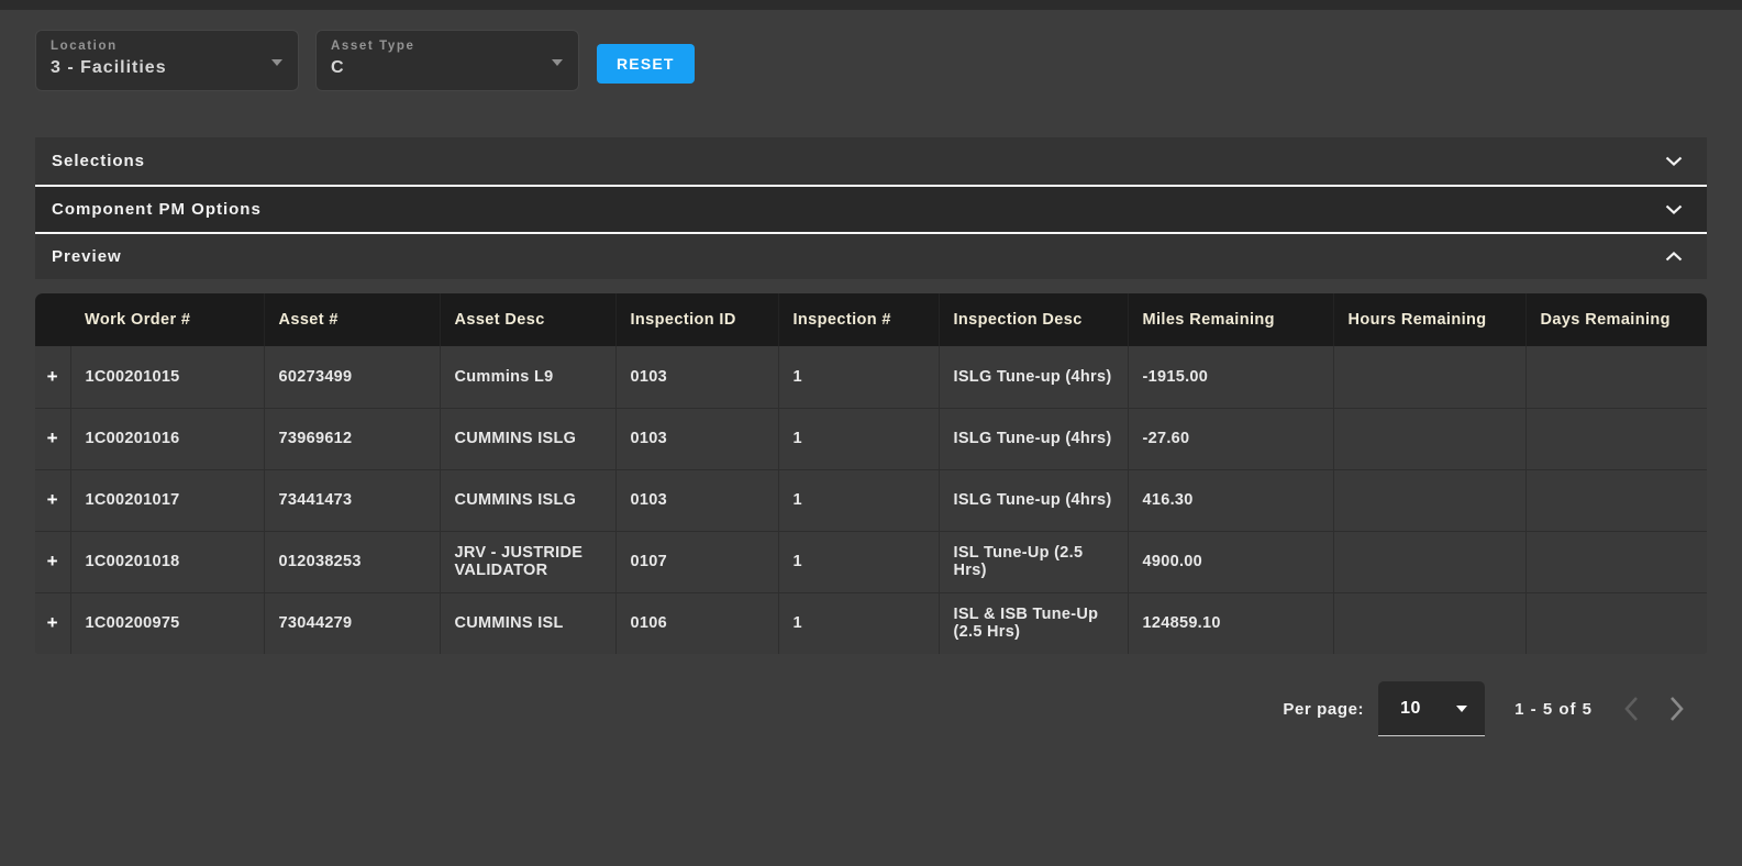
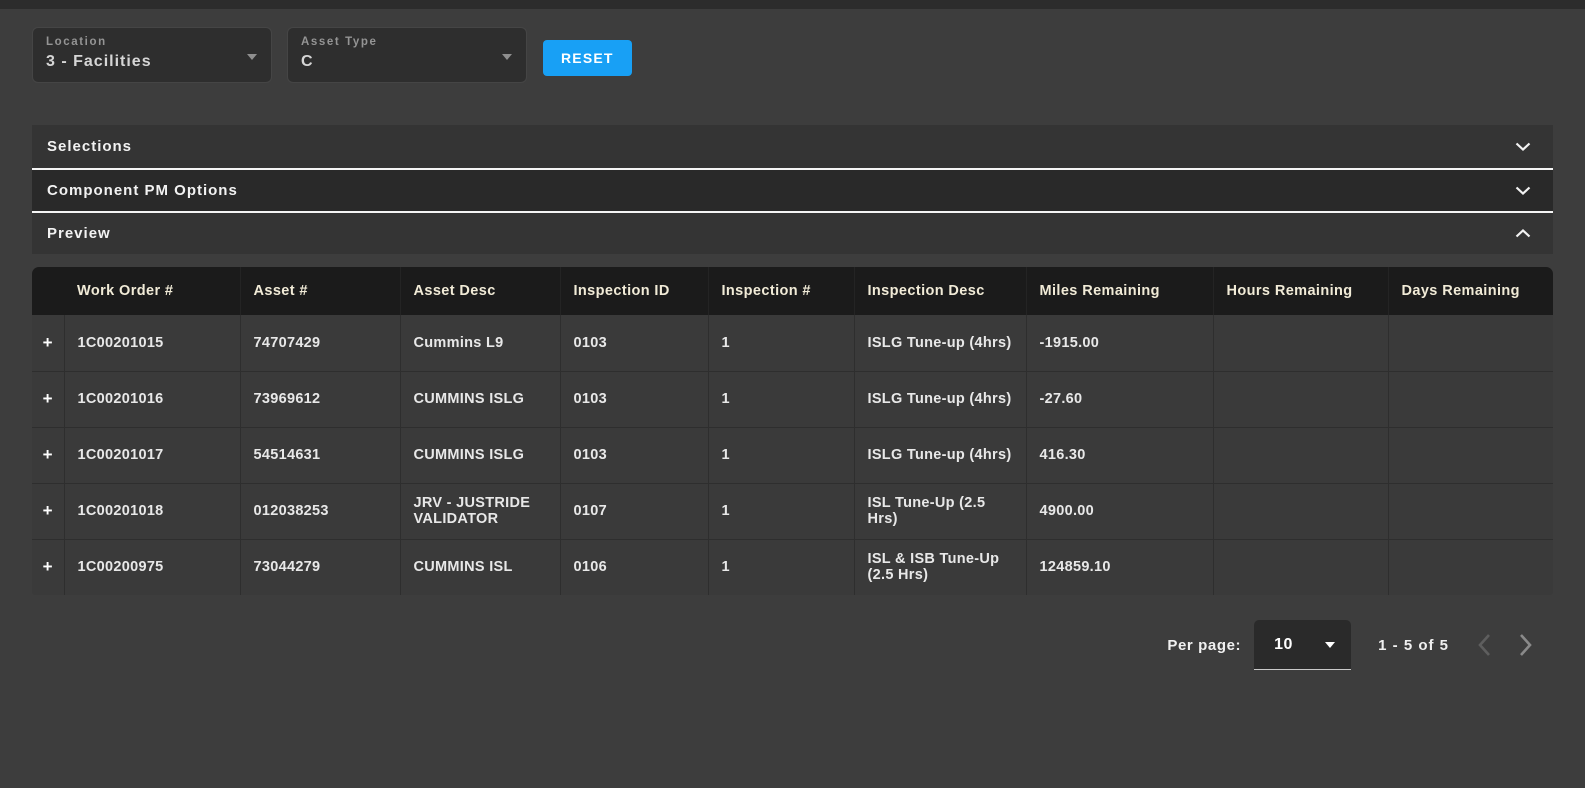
  Location
  3 - Facilities
  Asset Type
  C
  RESET
  Selections
  Component PM Options
  Preview
  	Work Order #	Asset #	Asset Desc	Inspection ID	Inspection #	Inspection Desc	Miles Remaining	Hours Remaining	Days Remaining
- +	1C00201015	60273499	Cummins L9	0103	1	ISLG Tune-up (4hrs)	-1915.00
+ +	1C00201015	74707429	Cummins L9	0103	1	ISLG Tune-up (4hrs)	-1915.00
  +	1C00201016	73969612	CUMMINS ISLG	0103	1	ISLG Tune-up (4hrs)	-27.60
- +	1C00201017	73441473	CUMMINS ISLG	0103	1	ISLG Tune-up (4hrs)	416.30
+ +	1C00201017	54514631	CUMMINS ISLG	0103	1	ISLG Tune-up (4hrs)	416.30
  +	1C00201018	012038253	JRV - JUSTRIDE VALIDATOR	0107	1	ISL Tune-Up (2.5 Hrs)	4900.00
  +	1C00200975	73044279	CUMMINS ISL	0106	1	ISL & ISB Tune-Up (2.5 Hrs)	124859.10
  Per page:
  10
  1 - 5 of 5
